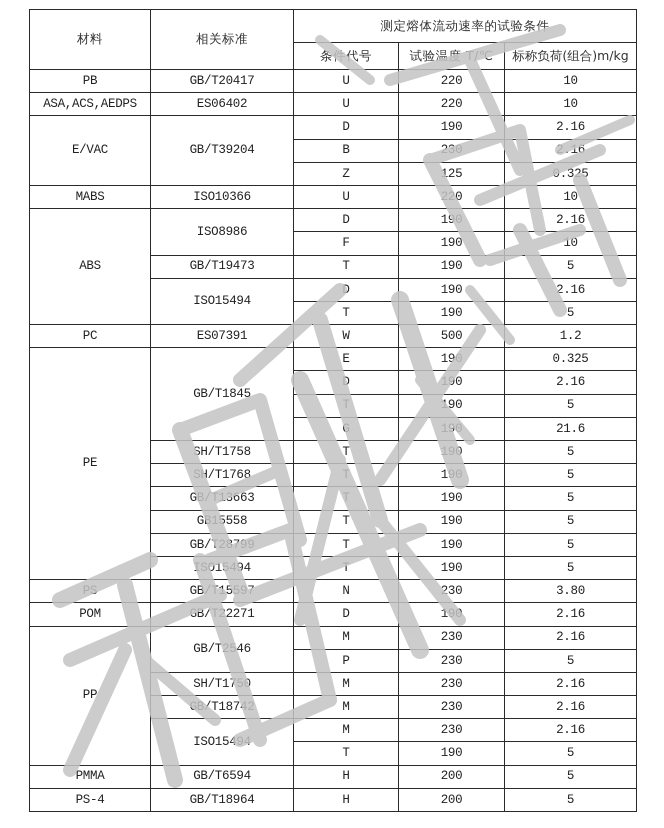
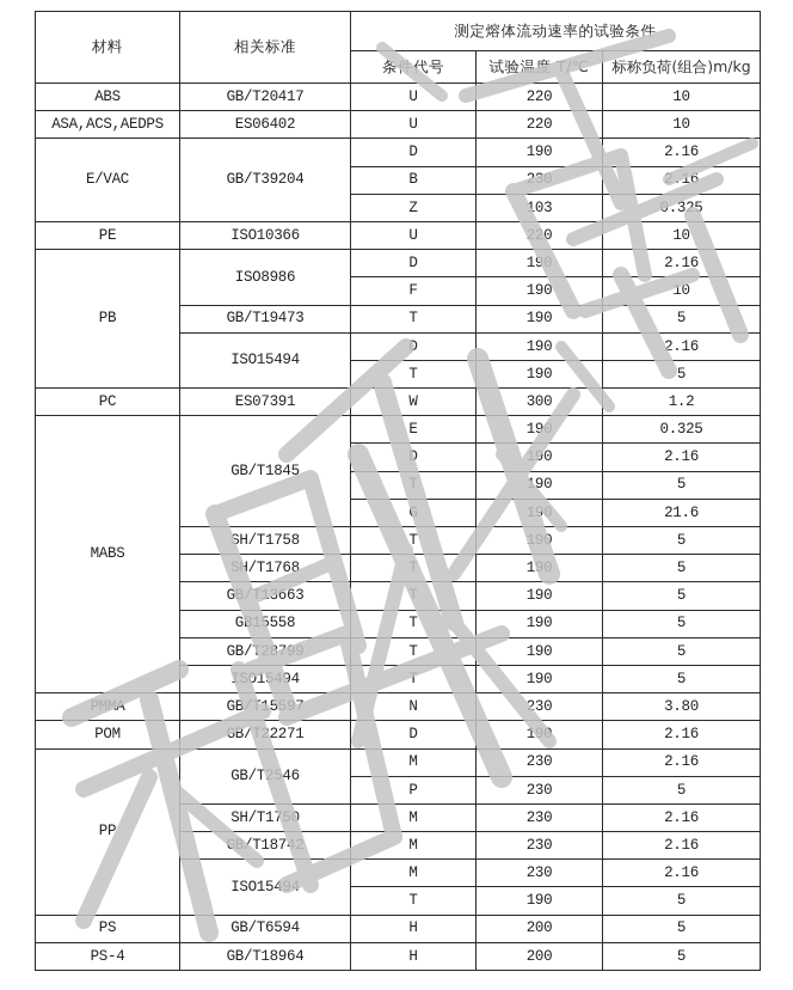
  材料	相关标准	测定熔体流动速率的试验条件
  条件代号	试验温度 T/℃	标称负荷(组合)m/kg
- PB	GB/T20417	U	220	10
+ ABS	GB/T20417	U	220	10
  ASA,ACS,AEDPS	ES06402	U	220	10
  E/VAC	GB/T39204	D	190	2.16
  B	230	2.16
- Z	125	0.325
+ Z	103	0.325
- MABS	ISO10366	U	220	10
+ PE	ISO10366	U	220	10
- ABS	ISO8986	D	190	2.16
+ PB	ISO8986	D	190	2.16
  F	190	10
  GB/T19473	T	190	5
  ISO15494	D	190	2.16
  T	190	5
- PC	ES07391	W	500	1.2
+ PC	ES07391	W	300	1.2
- PE	GB/T1845	E	190	0.325
+ MABS	GB/T1845	E	190	0.325
  D	190	2.16
  T	190	5
  G	190	21.6
  SH/T1758	T	190	5
  SH/T1768	T	190	5
  GB/T13663	T	190	5
  GB15558	T	190	5
  GB/T28799	T	190	5
  ISO15494	T	190	5
- PS	GB/T15597	N	230	3.80
+ PMMA	GB/T15597	N	230	3.80
  POM	GB/T22271	D	190	2.16
  PP	GB/T2546	M	230	2.16
  P	230	5
  SH/T1750	M	230	2.16
  GB/T18742	M	230	2.16
  ISO15494	M	230	2.16
  T	190	5
- PMMA	GB/T6594	H	200	5
+ PS	GB/T6594	H	200	5
  PS-4	GB/T18964	H	200	5
